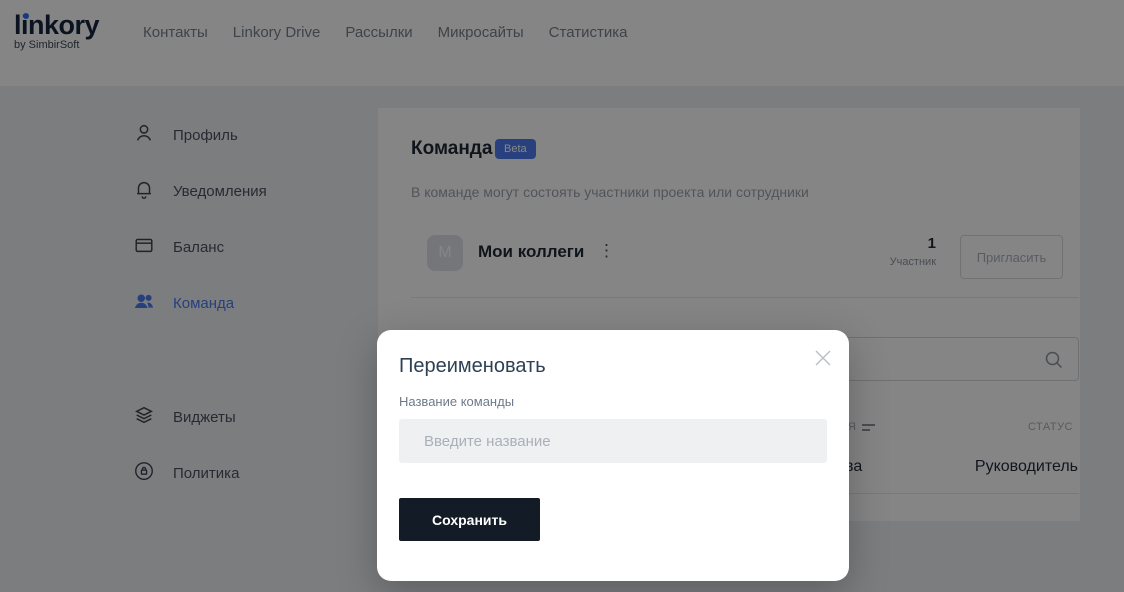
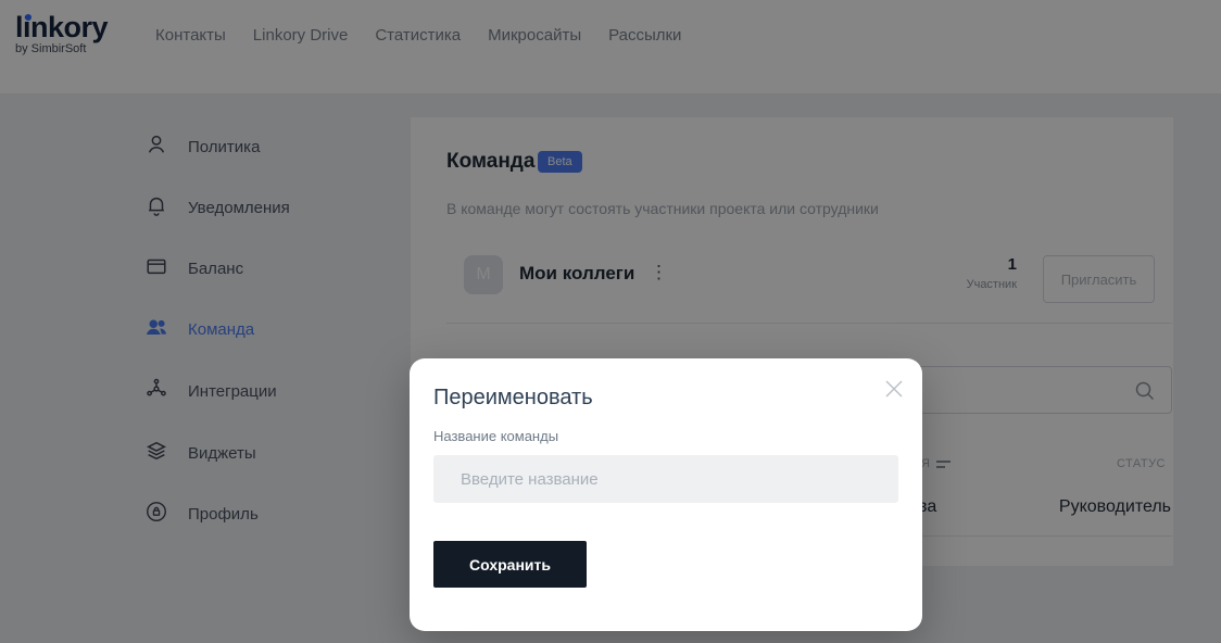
  linkory
  by SimbirSoft
  Контакты
  Linkory Drive
- Рассылки
+ Статистика
  Микросайты
- Статистика
+ Рассылки
- Профиль
+ Политика
  Уведомления
  Баланс
  Команда
+ Интеграции
  Виджеты
- Политика
+ Профиль
  Команда
  Beta
  В команде могут состоять участники проекта или сотрудники
  Мои коллеги
  ⋮
  1
  Участник
  Пригласить
  Я
  СТАТУС
  ва
  Руководитель
  Переименовать
  Название команды
  Введите название
  Сохранить
